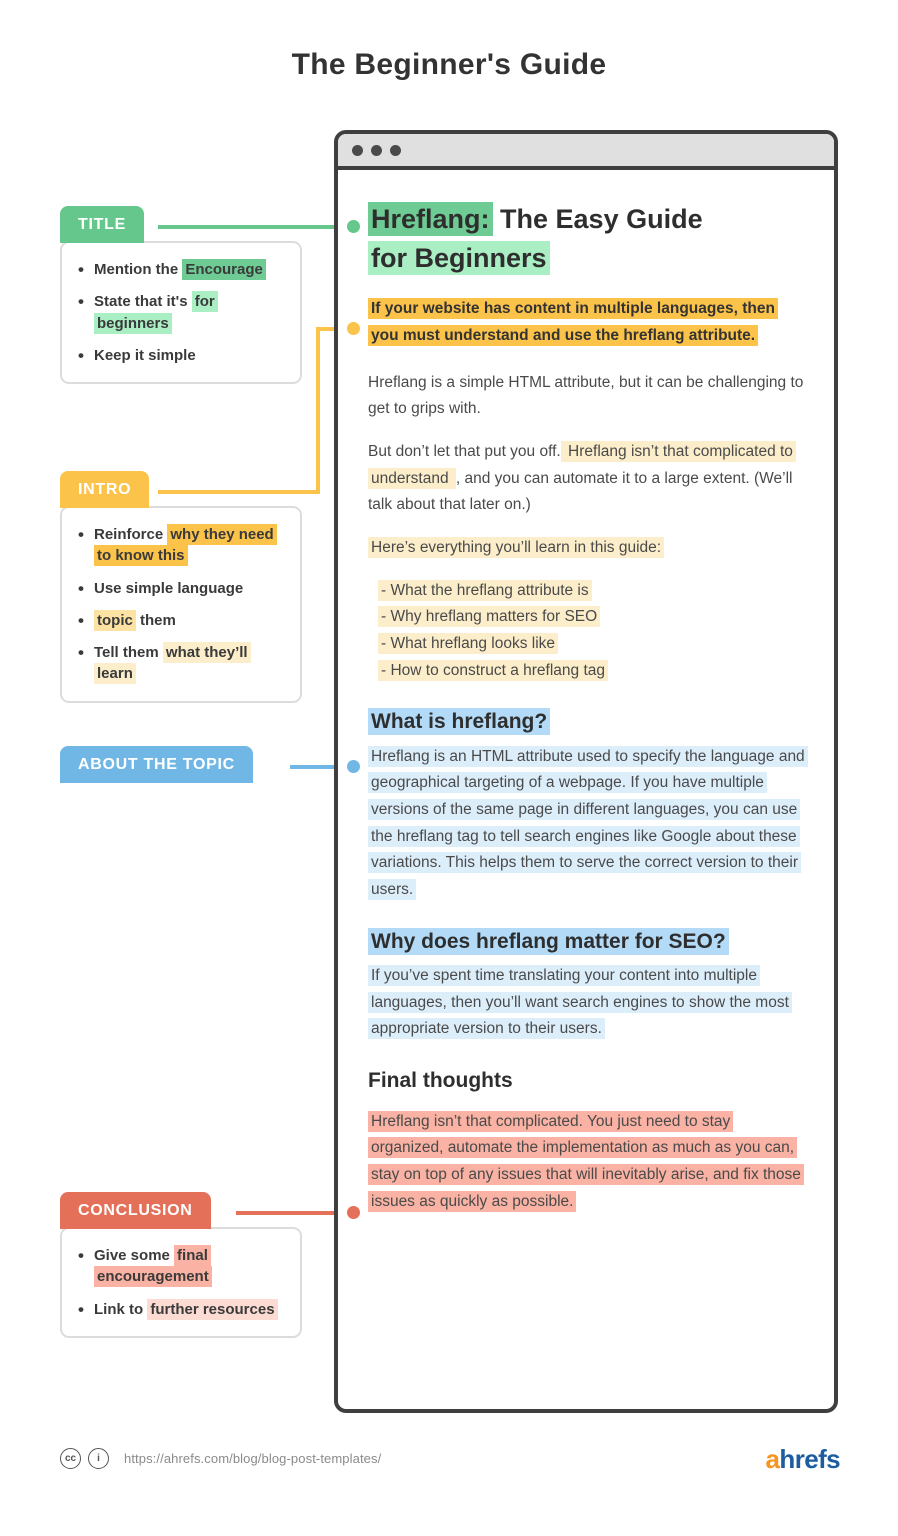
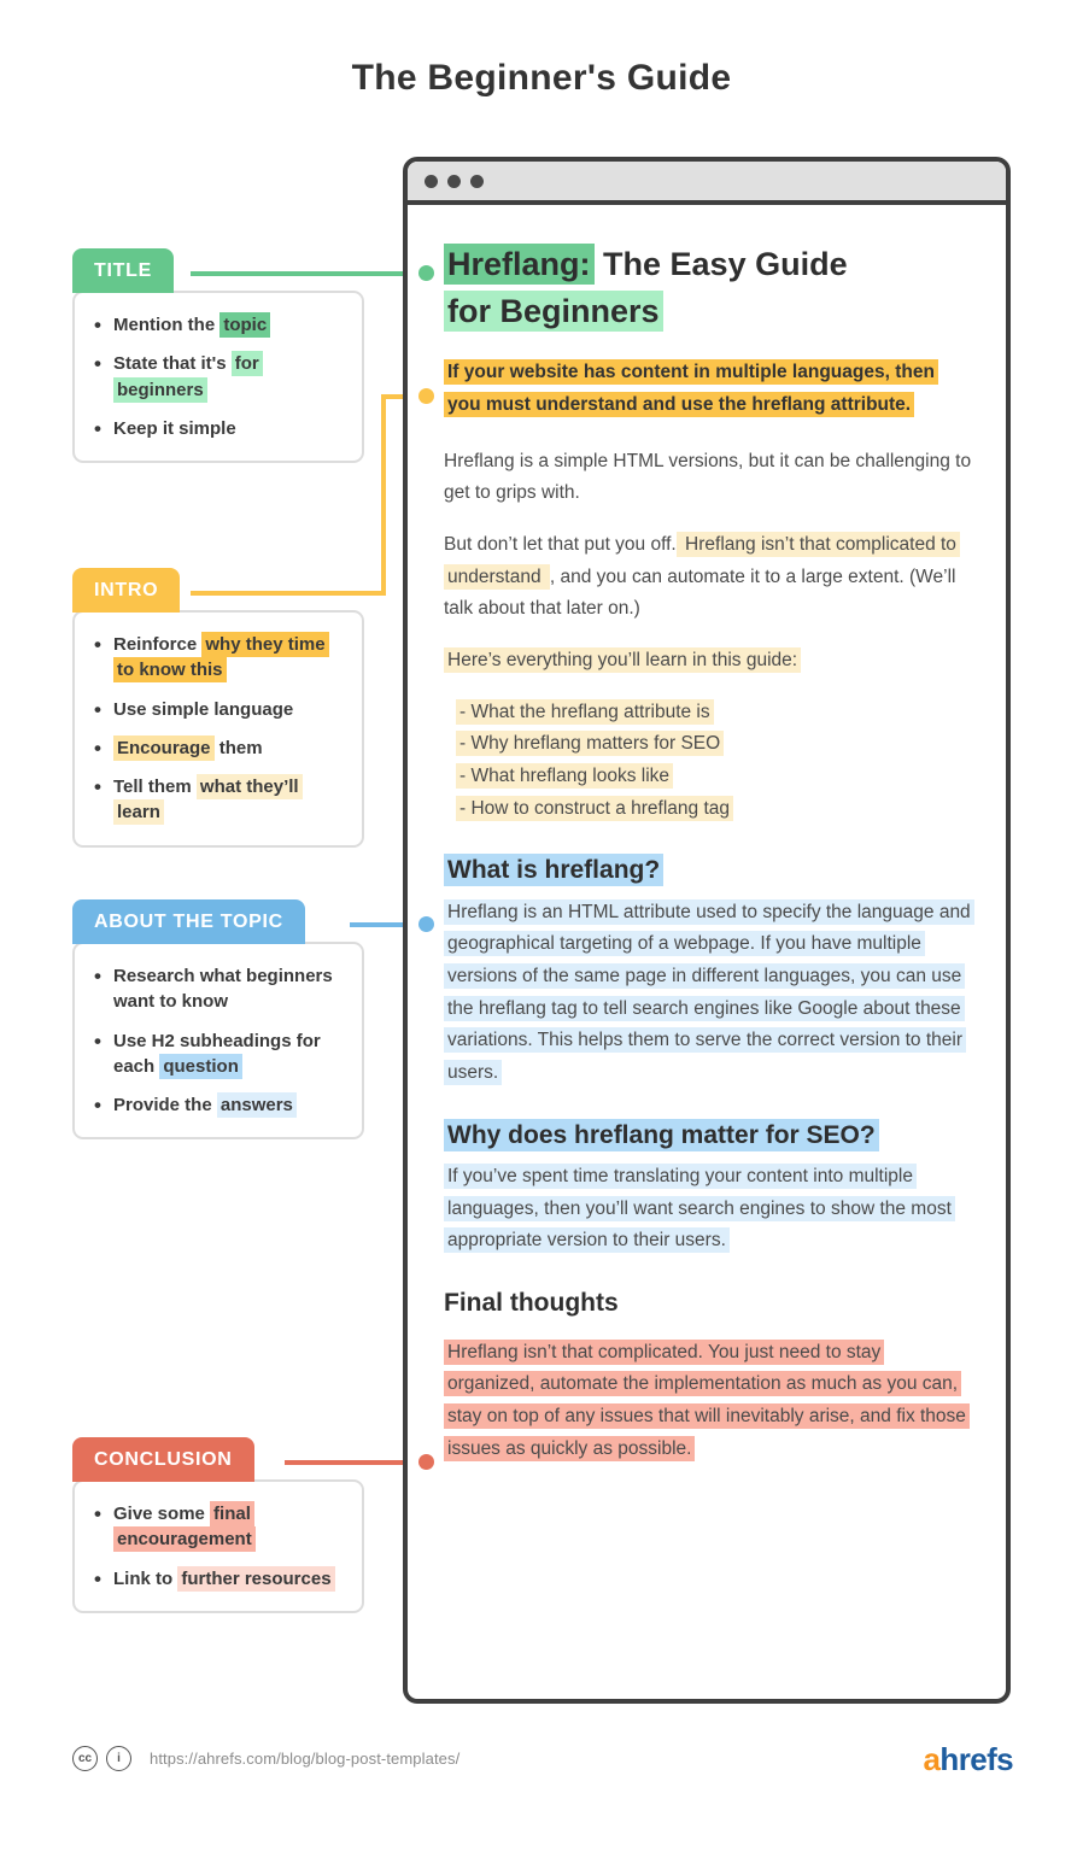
  The Beginner's Guide
  TITLE
- Mention the Encourage
+ Mention the topic
  State that it's for beginners
  Keep it simple
  INTRO
- Reinforce why they need to know this
+ Reinforce why they time to know this
  Use simple language
- topic them
+ Encourage them
  Tell them what they’ll learn
  ABOUT THE TOPIC
+ Research what beginners want to know
+ Use H2 subheadings for each question
+ Provide the answers
  CONCLUSION
  Give some final encouragement
  Link to further resources
  Hreflang: The Easy Guide
  for Beginners
  If your website has content in multiple languages, then you must understand and use the hreflang attribute.
- Hreflang is a simple HTML attribute, but it can be challenging to get to grips with.
+ Hreflang is a simple HTML versions, but it can be challenging to get to grips with.
  But don’t let that put you off. Hreflang isn’t that complicated to understand , and you can automate it to a large extent. (We’ll talk about that later on.)
  Here’s everything you’ll learn in this guide:
  - What the hreflang attribute is
  - Why hreflang matters for SEO
  - What hreflang looks like
  - How to construct a hreflang tag
  What is hreflang?
  Hreflang is an HTML attribute used to specify the language and geographical targeting of a webpage. If you have multiple versions of the same page in different languages, you can use the hreflang tag to tell search engines like Google about these variations. This helps them to serve the correct version to their users.
  Why does hreflang matter for SEO?
  If you’ve spent time translating your content into multiple languages, then you’ll want search engines to show the most appropriate version to their users.
  Final thoughts
  Hreflang isn’t that complicated. You just need to stay organized, automate the implementation as much as you can, stay on top of any issues that will inevitably arise, and fix those issues as quickly as possible.
  cc
  i
  https://ahrefs.com/blog/blog-post-templates/
  ahrefs
